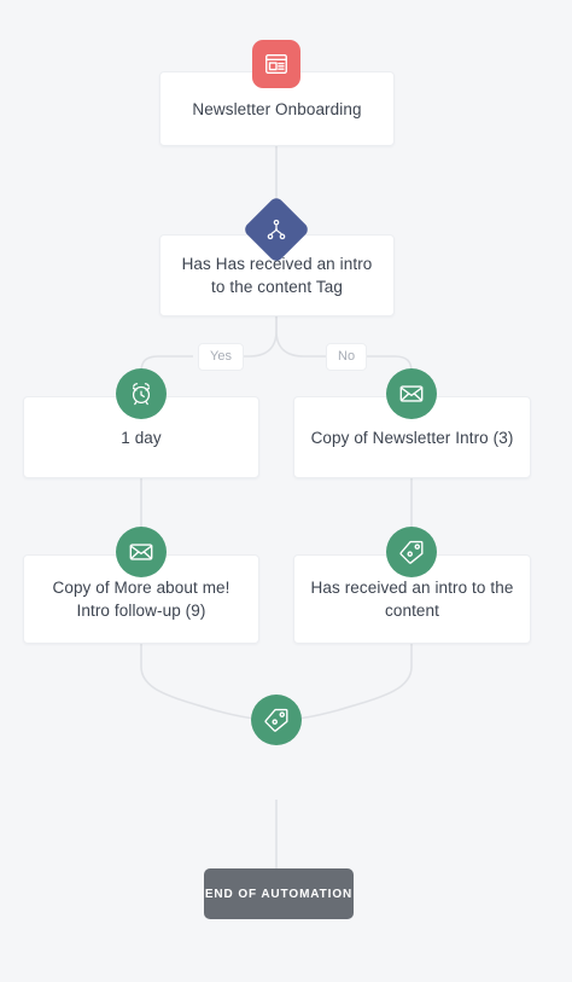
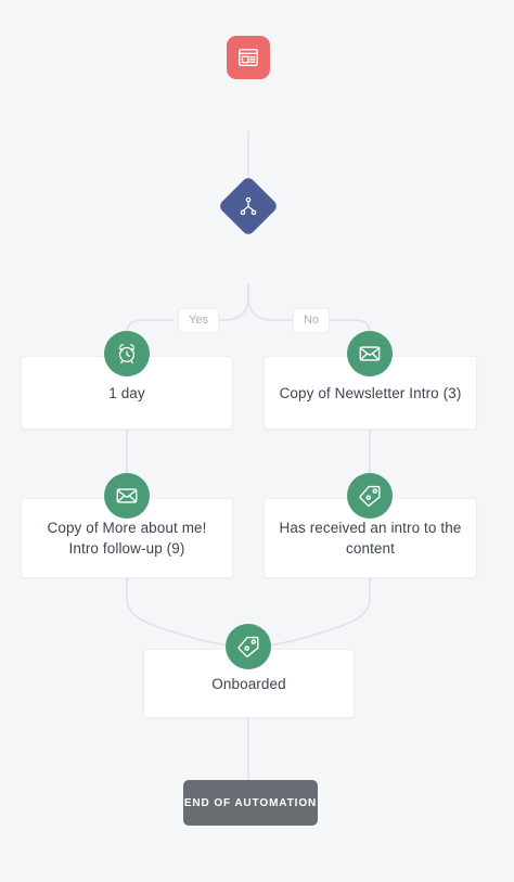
- Newsletter Onboarding
- Has Has received an intro to the content Tag
  Yes
  No
  1 day
  Copy of Newsletter Intro (3)
  Copy of More about me! Intro follow-up (9)
  Has received an intro to the content
+ Onboarded
  END OF AUTOMATION
